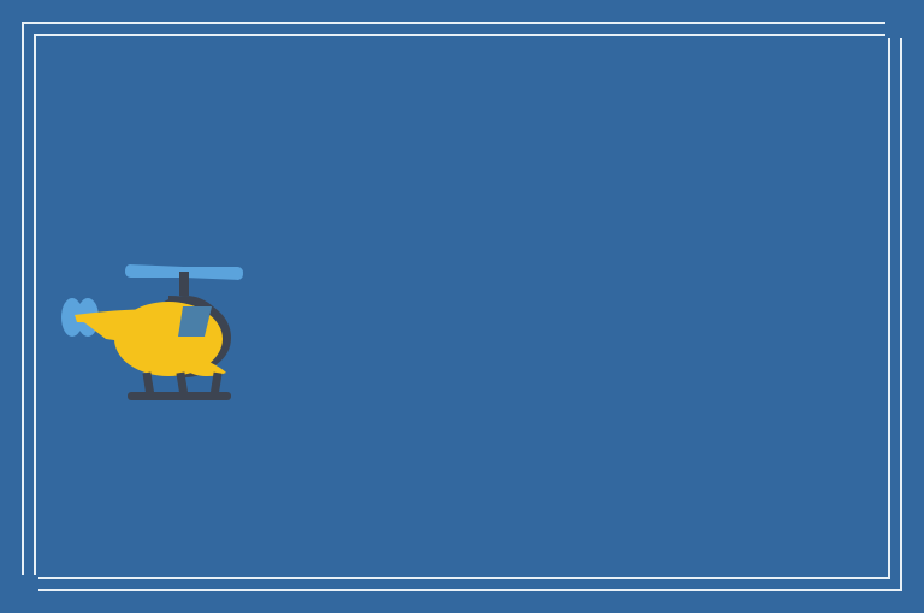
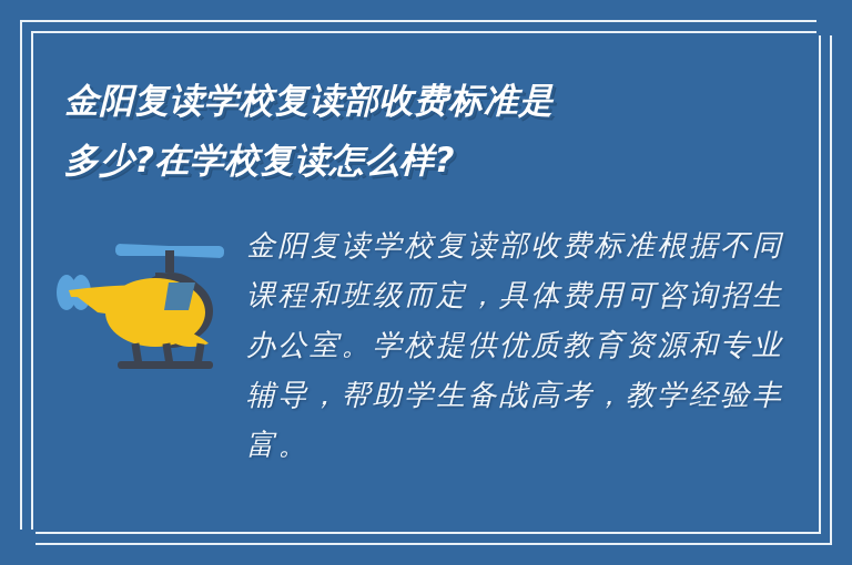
+ 金阳复读学校复读部收费标准是
+ 多少?在学校复读怎么样?
+ 金阳复读学校复读部收费标准根据不同课程和班级而定，具体费用可咨询招生办公室。学校提供优质教育资源和专业辅导，帮助学生备战高考，教学经验丰富。
